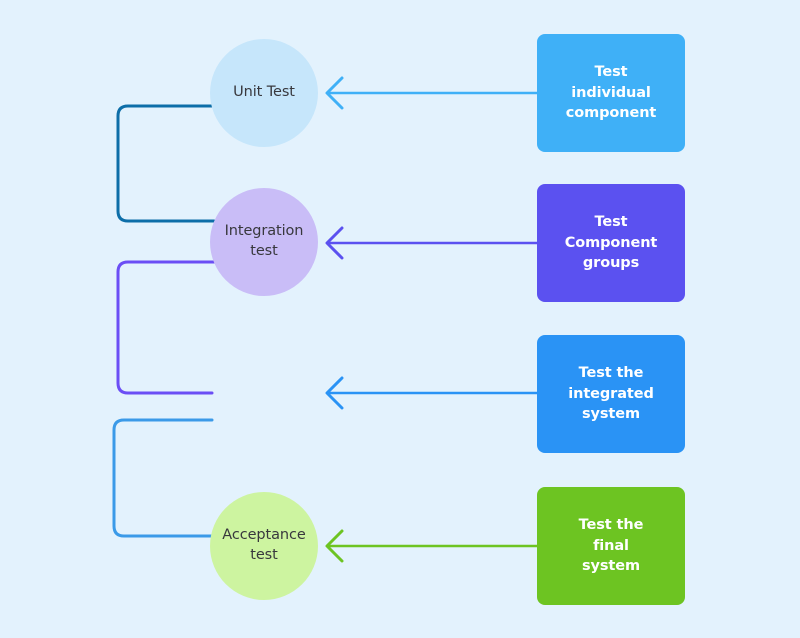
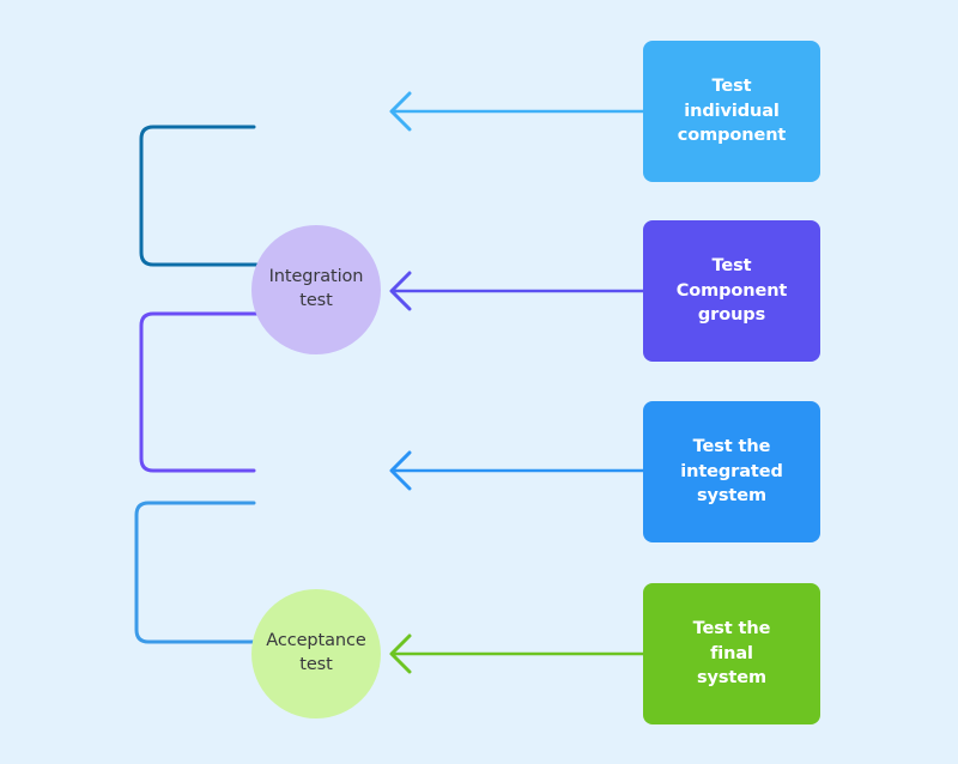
- Unit Test
  Integration
  test
  Acceptance
  test
  Test
  individual
  component
  Test
  Component
  groups
  Test the
  integrated
  system
  Test the
  final
  system
